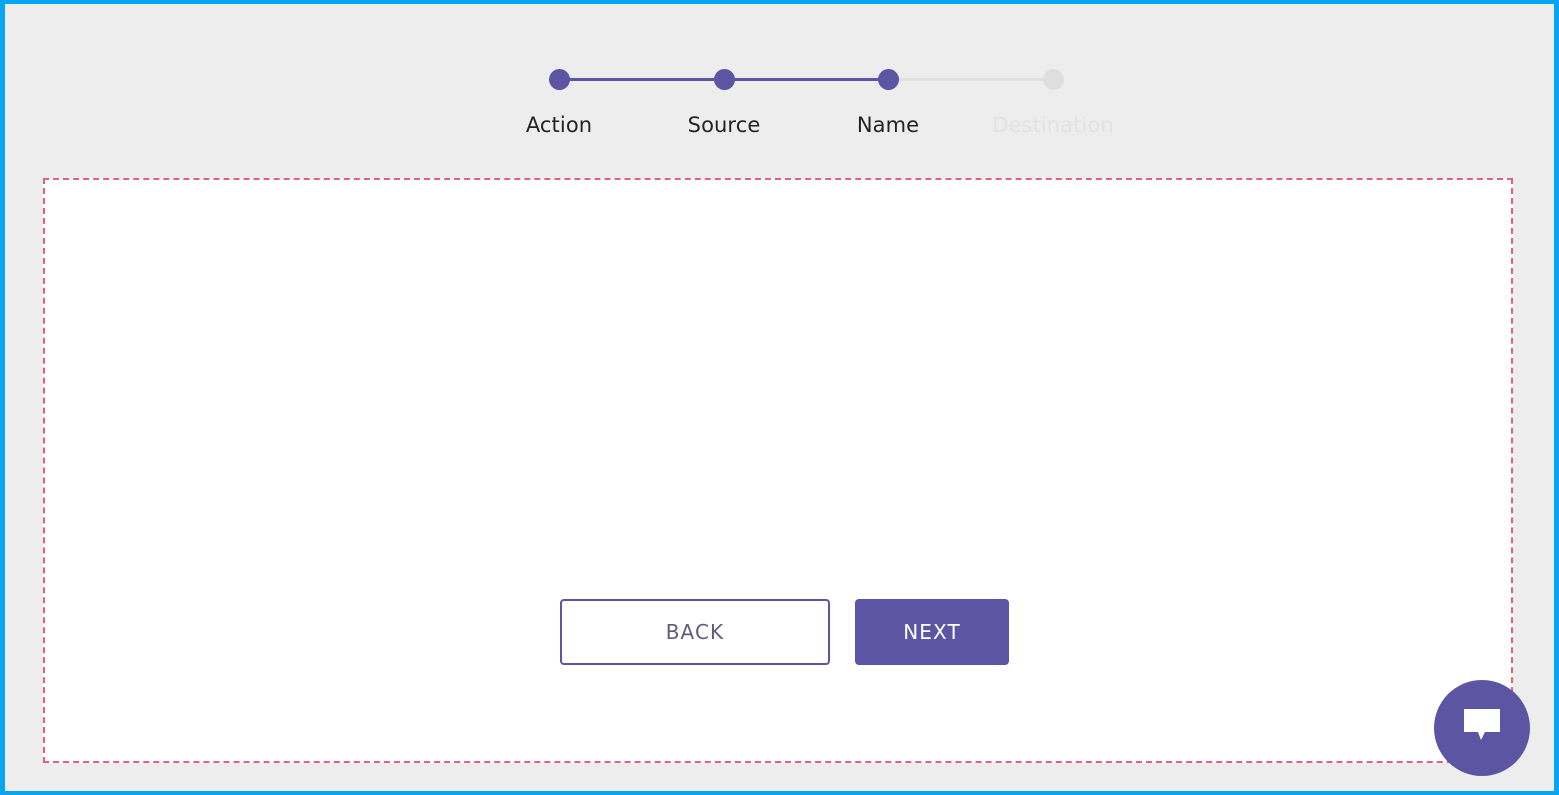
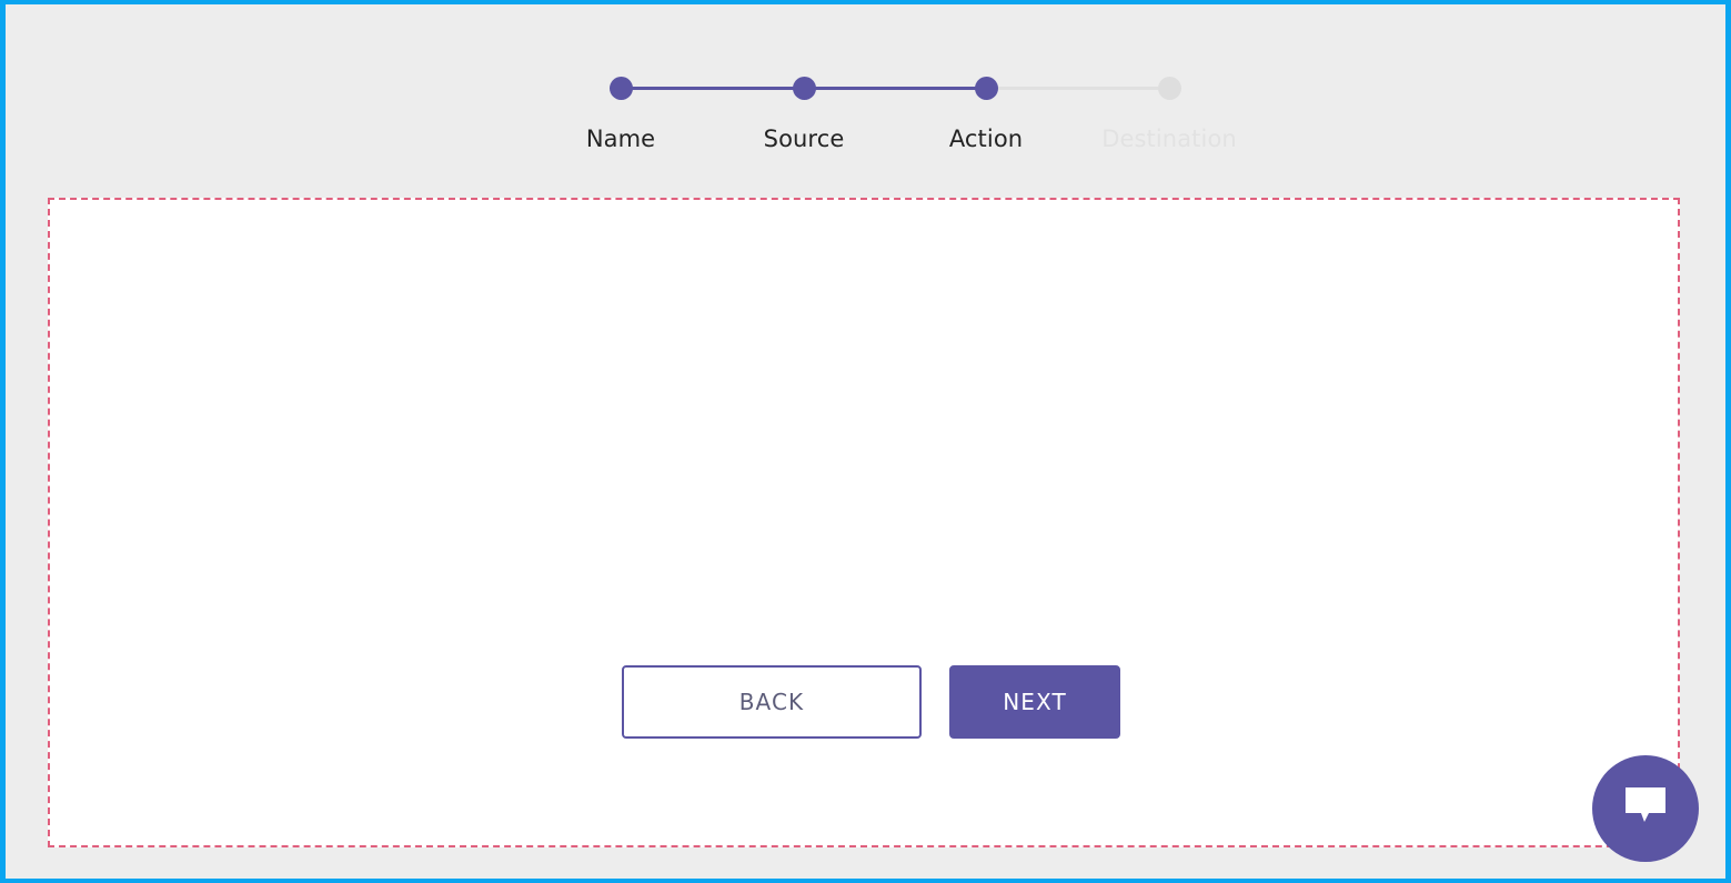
- Action
+ Name
  Source
- Name
+ Action
  BACK
  NEXT
